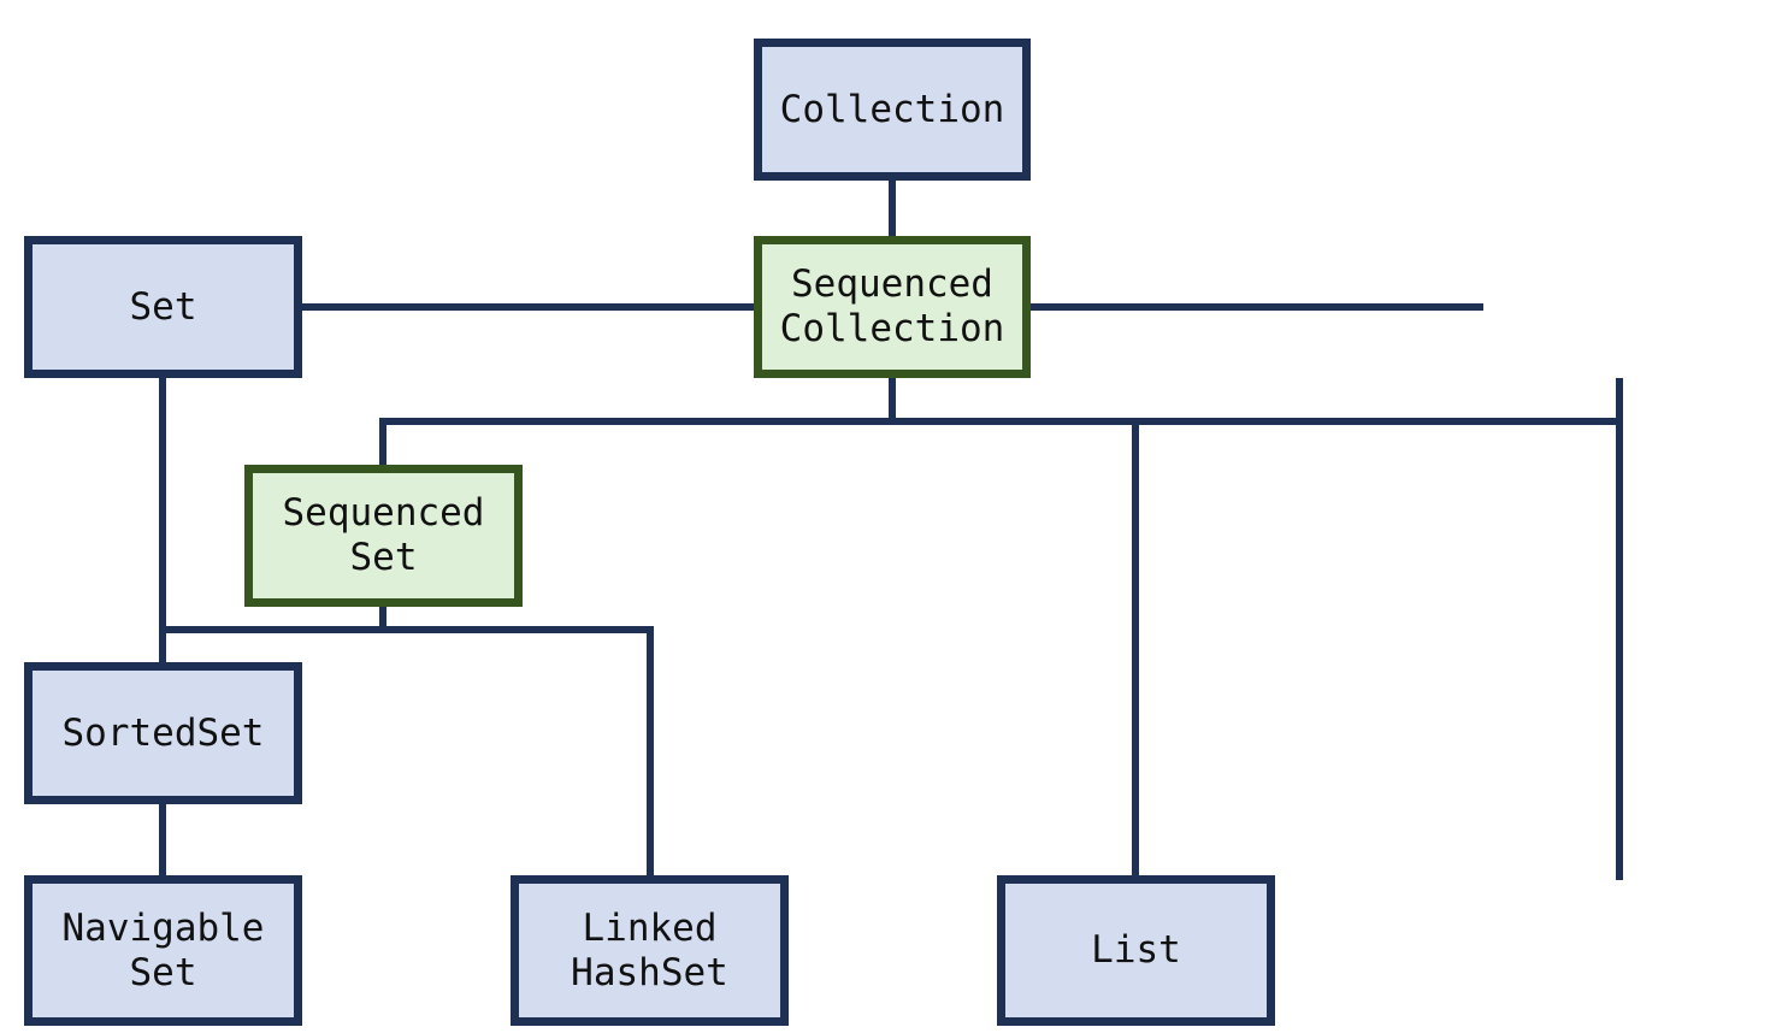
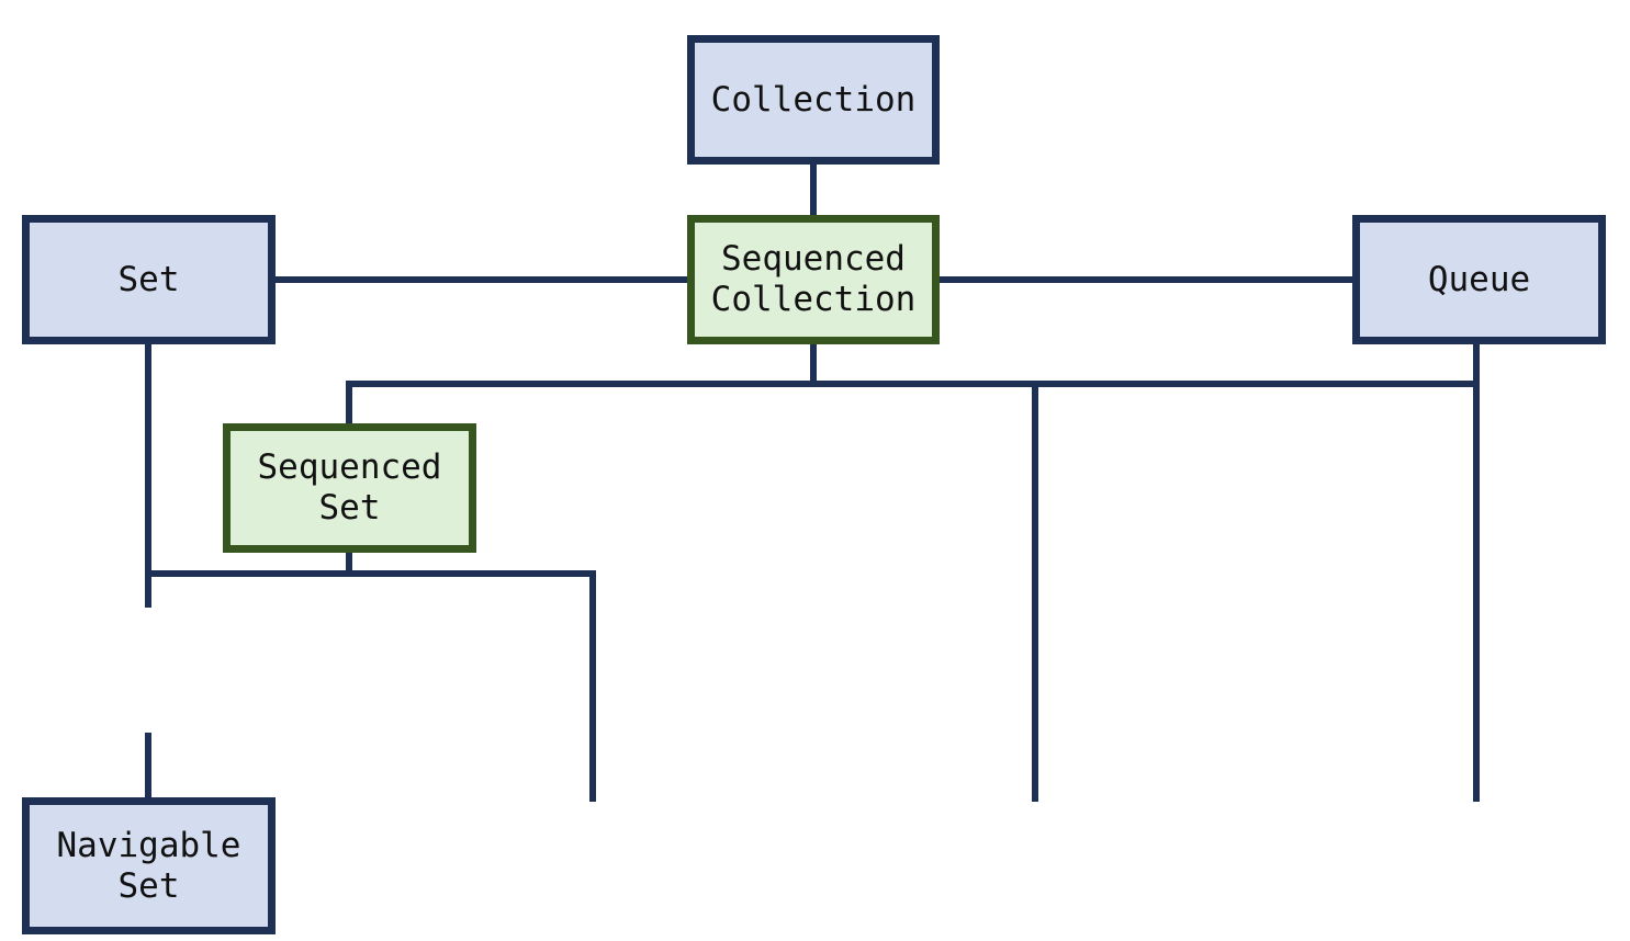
  Collection
  Set
  Sequenced
  Collection
+ Queue
  Sequenced
  Set
- SortedSet
  Navigable
  Set
- Linked
- HashSet
- List
